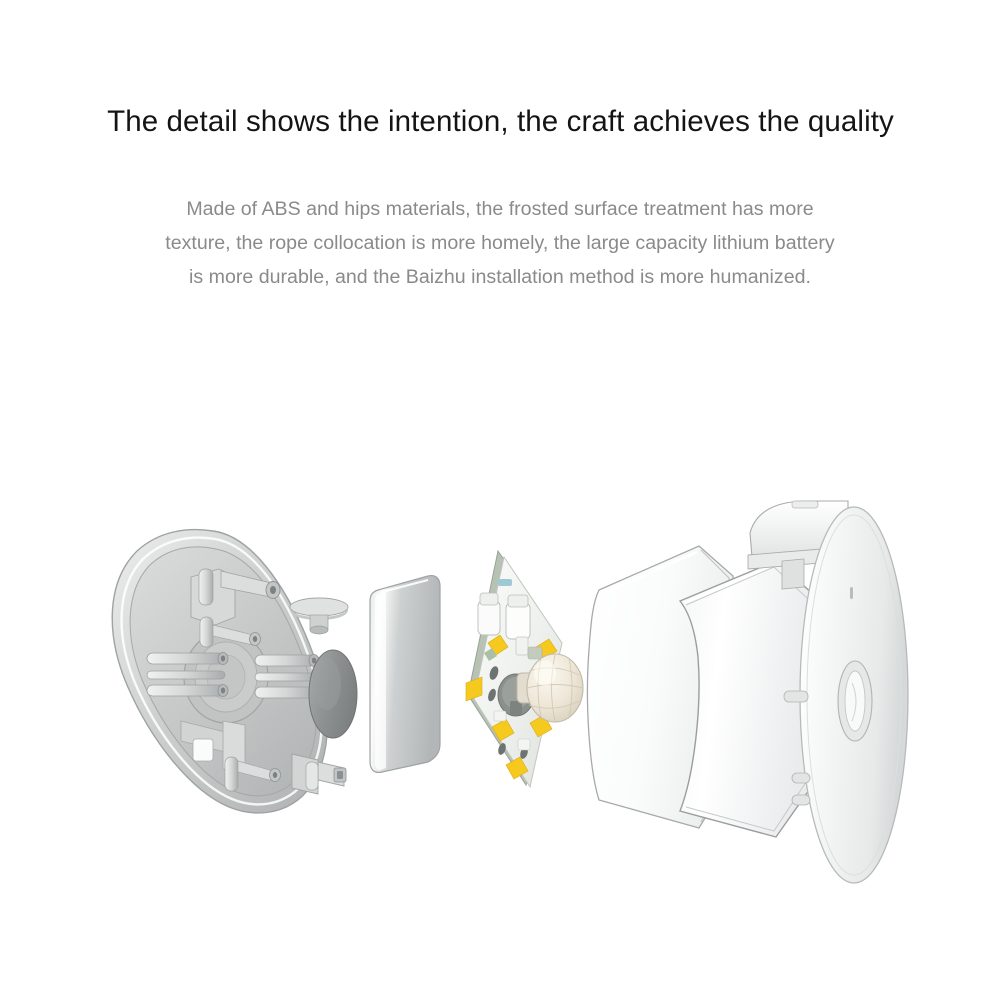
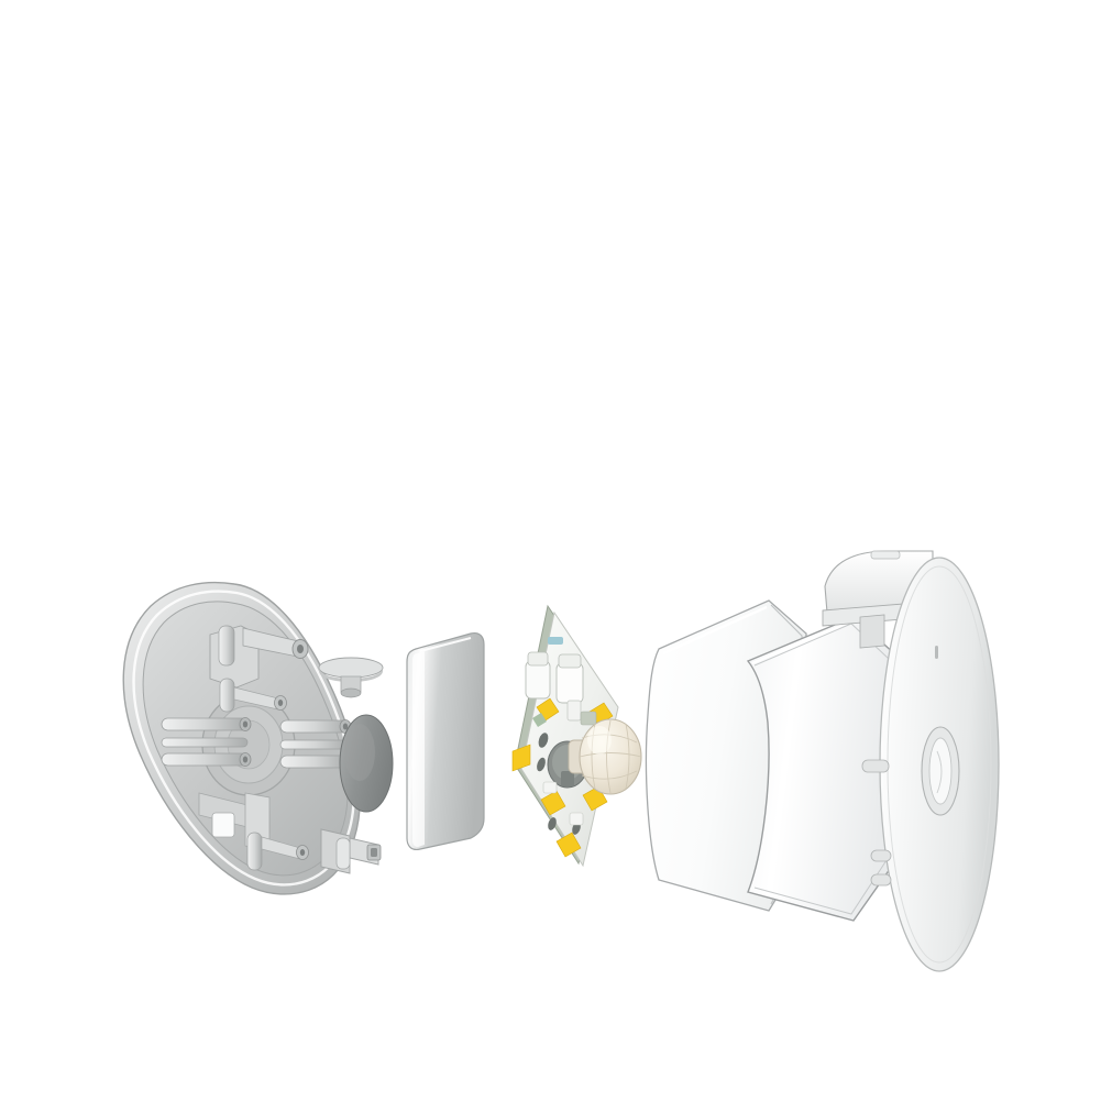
- The detail shows the intention, the craft achieves the quality
- Made of ABS and hips materials, the frosted surface treatment has more
- texture, the rope collocation is more homely, the large capacity lithium battery
- is more durable, and the Baizhu installation method is more humanized.
